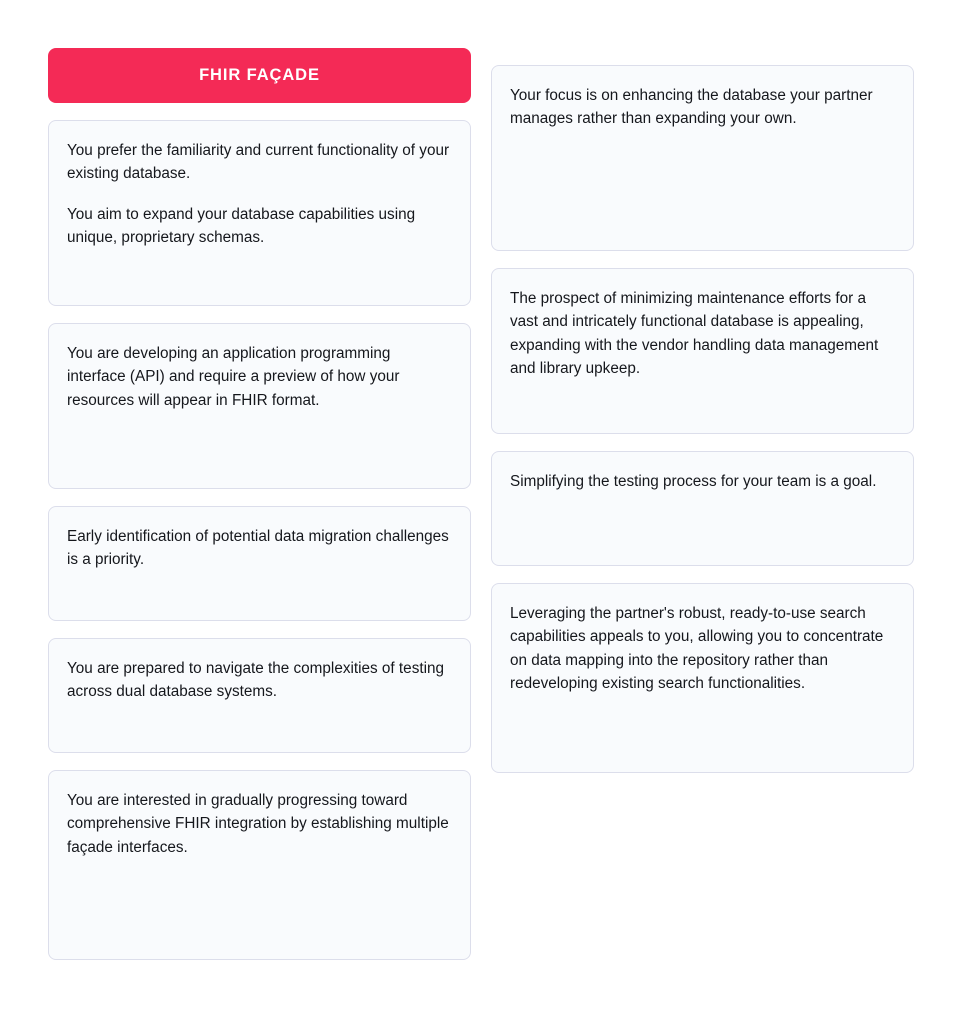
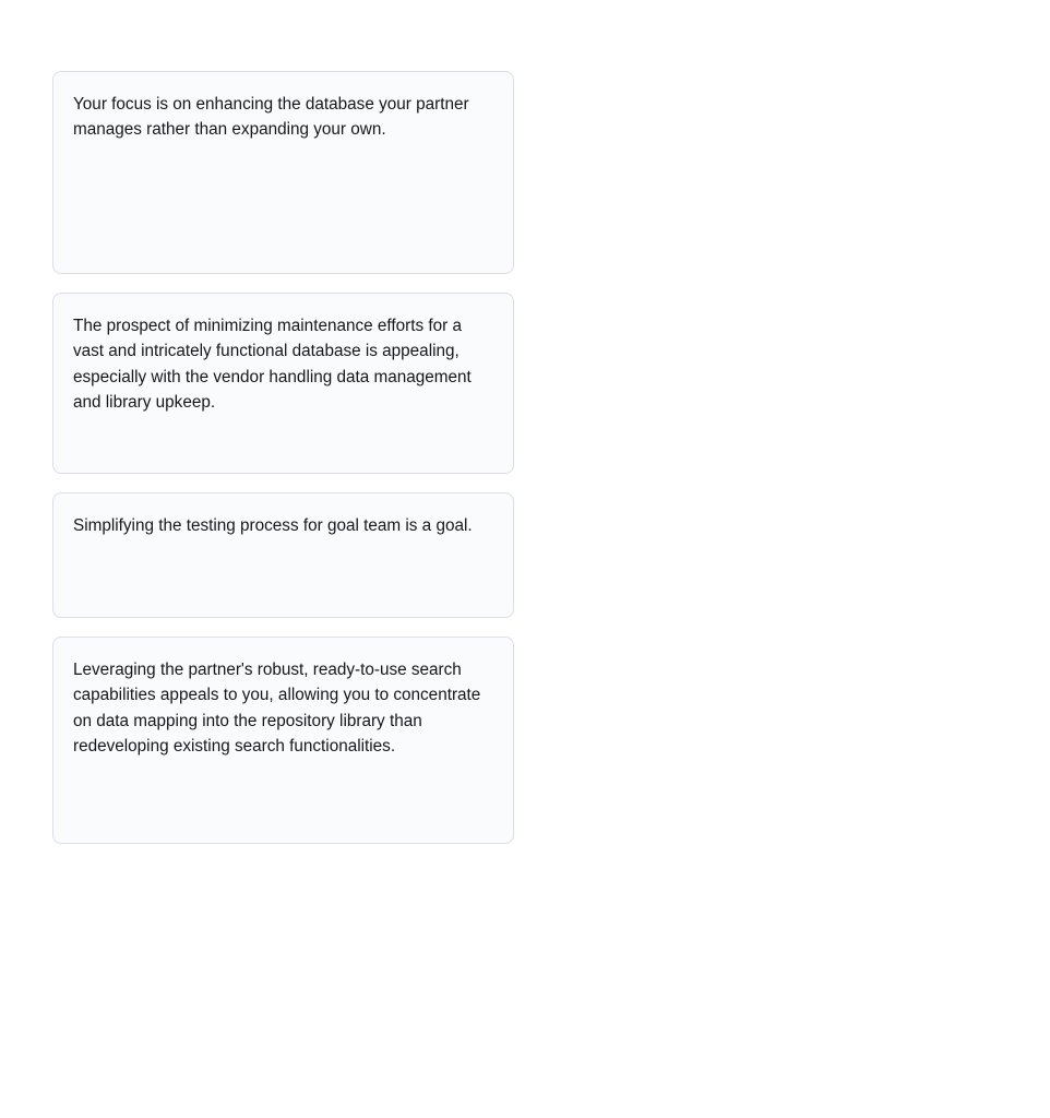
- FHIR FAÇADE
- You prefer the familiarity and current functionality of your existing database.
- You aim to expand your database capabilities using unique, proprietary schemas.
- You are developing an application programming interface (API) and require a preview of how your resources will appear in FHIR format.
- Early identification of potential data migration challenges is a priority.
- You are prepared to navigate the complexities of testing across dual database systems.
- You are interested in gradually progressing toward comprehensive FHIR integration by establishing multiple façade interfaces.
  Your focus is on enhancing the database your partner manages rather than expanding your own.
- The prospect of minimizing maintenance efforts for a vast and intricately functional database is appealing, expanding with the vendor handling data management and library upkeep.
+ The prospect of minimizing maintenance efforts for a vast and intricately functional database is appealing, especially with the vendor handling data management and library upkeep.
- Simplifying the testing process for your team is a goal.
+ Simplifying the testing process for goal team is a goal.
- Leveraging the partner's robust, ready-to-use search capabilities appeals to you, allowing you to concentrate on data mapping into the repository rather than redeveloping existing search functionalities.
+ Leveraging the partner's robust, ready-to-use search capabilities appeals to you, allowing you to concentrate on data mapping into the repository library than redeveloping existing search functionalities.
